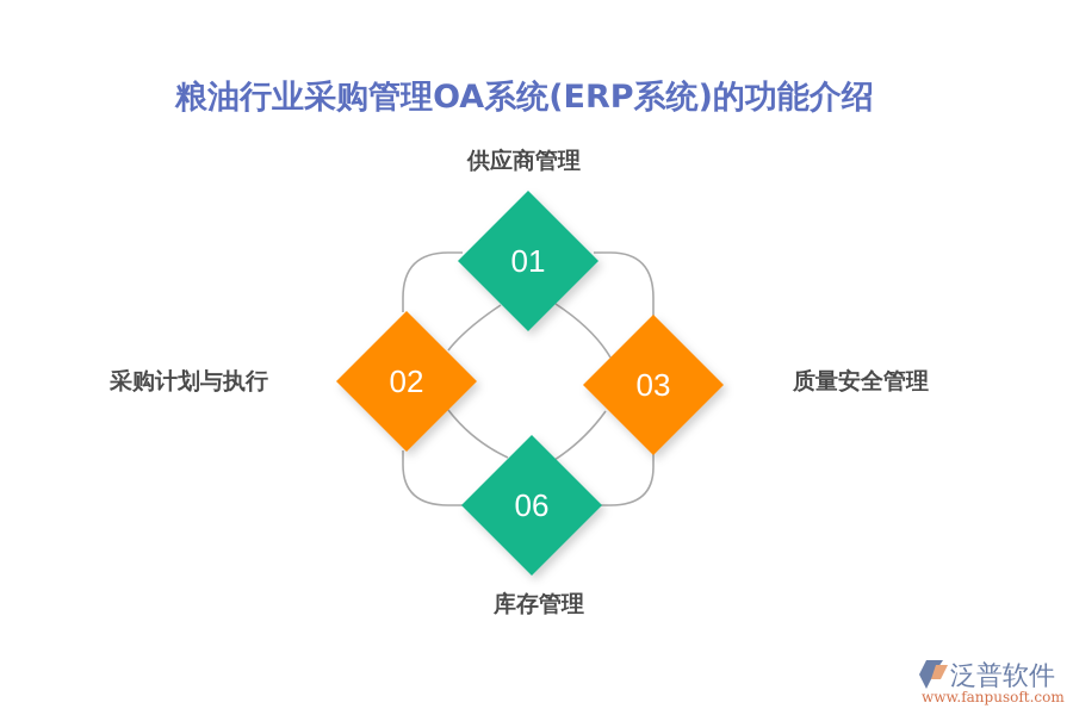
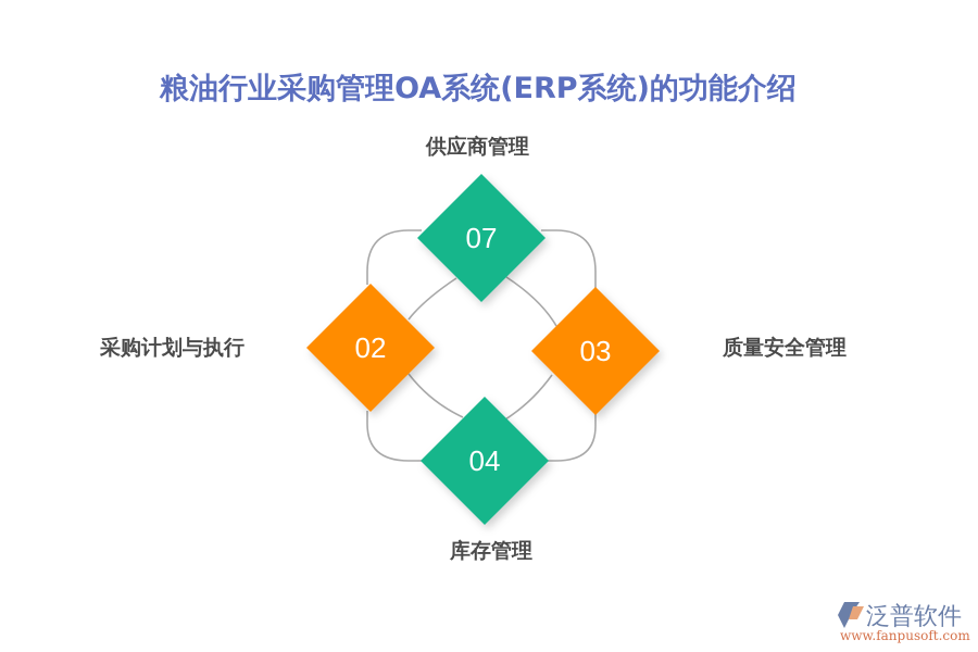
  粮油行业采购管理OA系统(ERP系统)的功能介绍
- 01
+ 07
  02
  03
- 06
+ 04
  供应商管理
  采购计划与执行
  质量安全管理
  库存管理
  泛普软件
  www.fanpusoft.com
